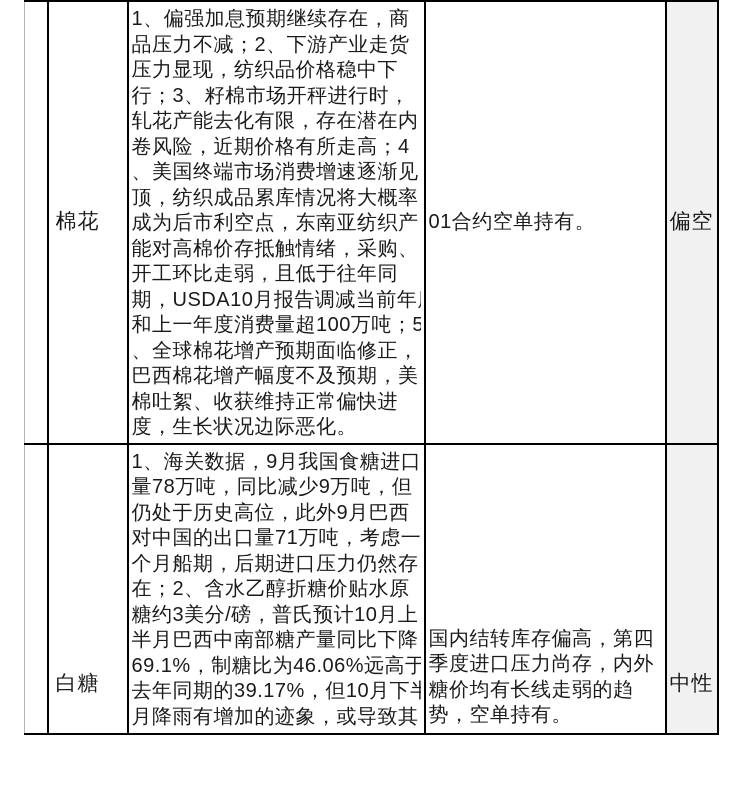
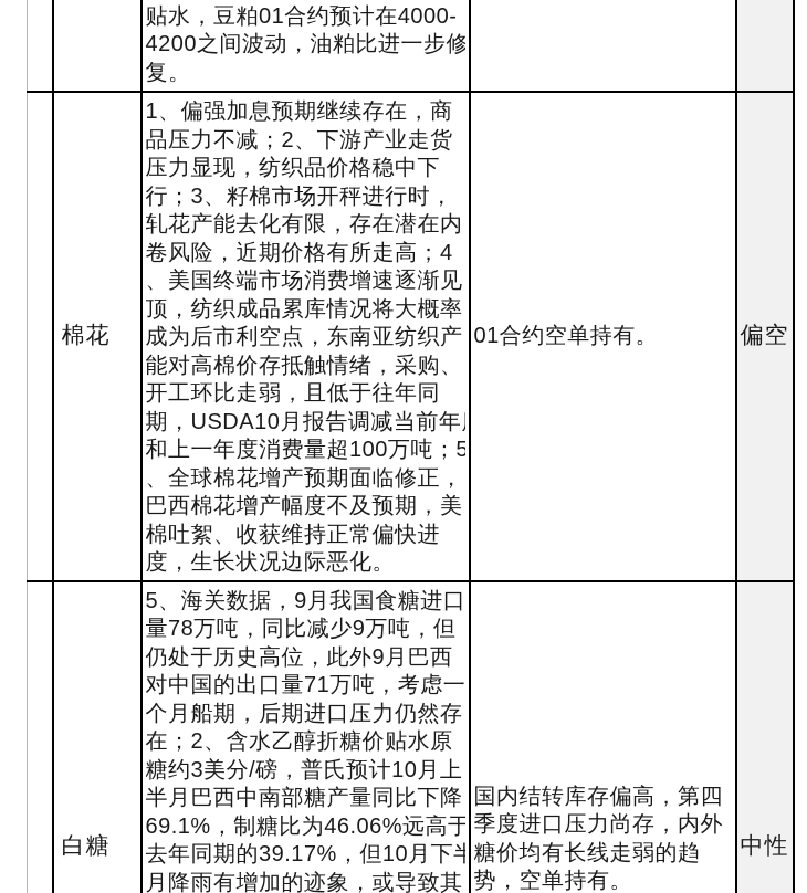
+ 		贴水，豆粕01合约预计在4000- 4200之间波动，油粕比进一步修 复。
  	棉花	1、偏强加息预期继续存在，商 品压力不减；2、下游产业走货 压力显现，纺织品价格稳中下 行；3、籽棉市场开秤进行时， 轧花产能去化有限，存在潜在内 卷风险，近期价格有所走高；4 、美国终端市场消费增速逐渐见 顶，纺织成品累库情况将大概率 成为后市利空点，东南亚纺织产 能对高棉价存抵触情绪，采购、 开工环比走弱，且低于往年同 期，USDA10月报告调减当前年 和上一年度消费量超100万吨；5 、全球棉花增产预期面临修正， 巴西棉花增产幅度不及预期，美 棉吐絮、收获维持正常偏快进 度，生长状况边际恶化。	01合约空单持有。	偏空
- 	白糖	1、海关数据，9月我国食糖进口 量78万吨，同比减少9万吨，但 仍处于历史高位，此外9月巴西 对中国的出口量71万吨，考虑一 个月船期，后期进口压力仍然存 在；2、含水乙醇折糖价贴水原 糖约3美分/磅，普氏预计10月上 半月巴西中南部糖产量同比下降 69.1%，制糖比为46.06%远高于 去年同期的39.17%，但10月下半 月降雨有增加的迹象，或导致其	国内结转库存偏高，第四 季度进口压力尚存，内外 糖价均有长线走弱的趋 势，空单持有。	中性
+ 	白糖	5、海关数据，9月我国食糖进口 量78万吨，同比减少9万吨，但 仍处于历史高位，此外9月巴西 对中国的出口量71万吨，考虑一 个月船期，后期进口压力仍然存 在；2、含水乙醇折糖价贴水原 糖约3美分/磅，普氏预计10月上 半月巴西中南部糖产量同比下降 69.1%，制糖比为46.06%远高于 去年同期的39.17%，但10月下半 月降雨有增加的迹象，或导致其	国内结转库存偏高，第四 季度进口压力尚存，内外 糖价均有长线走弱的趋 势，空单持有。	中性
